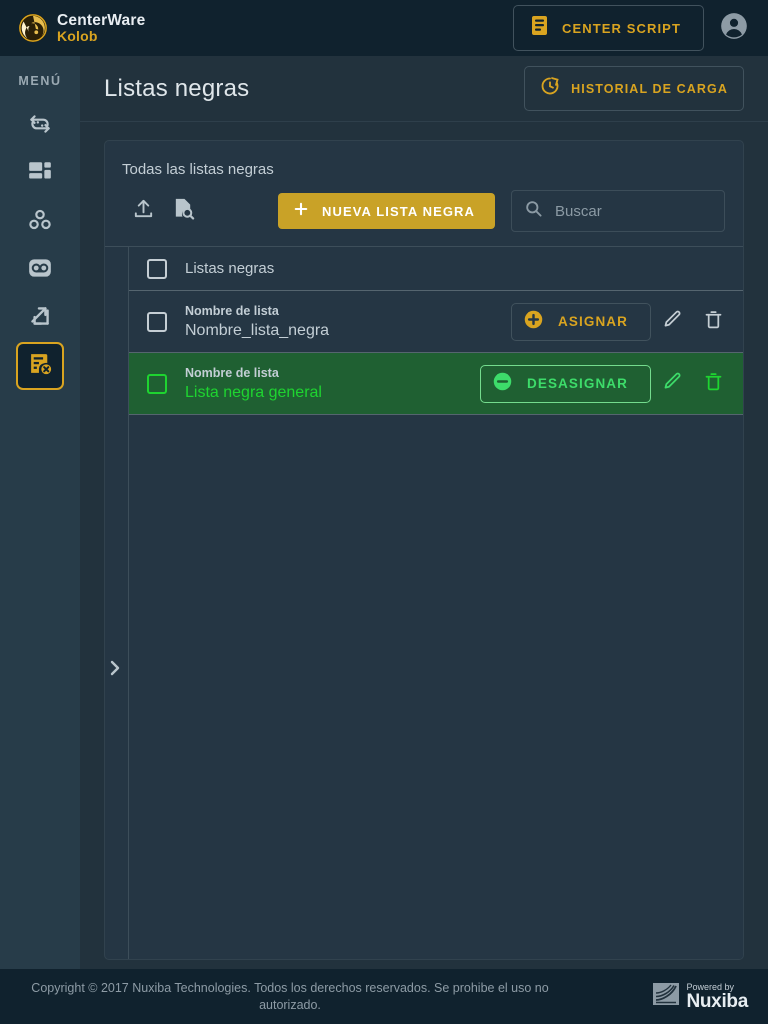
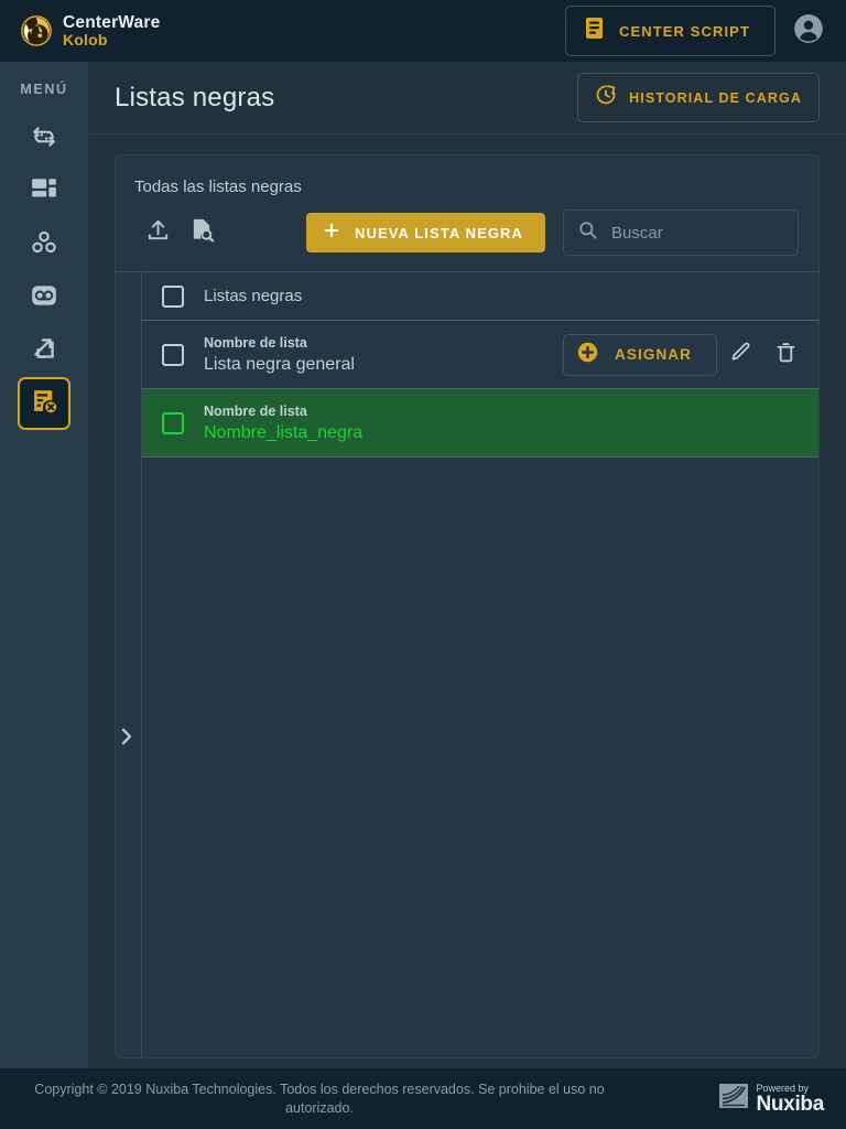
  CenterWare
  Kolob
  CENTER SCRIPT
  MENÚ
  Listas negras
  HISTORIAL DE CARGA
  Todas las listas negras
  NUEVA LISTA NEGRA
  Buscar
  Listas negras
  Nombre de lista
- Nombre_lista_negra
+ Lista negra general
  ASIGNAR
  Nombre de lista
- Lista negra general
+ Nombre_lista_negra
- DESASIGNAR
- Copyright © 2017 Nuxiba Technologies. Todos los derechos reservados. Se prohibe el uso no autorizado.
+ Copyright © 2019 Nuxiba Technologies. Todos los derechos reservados. Se prohibe el uso no autorizado.
  Powered by
  Nuxiba
